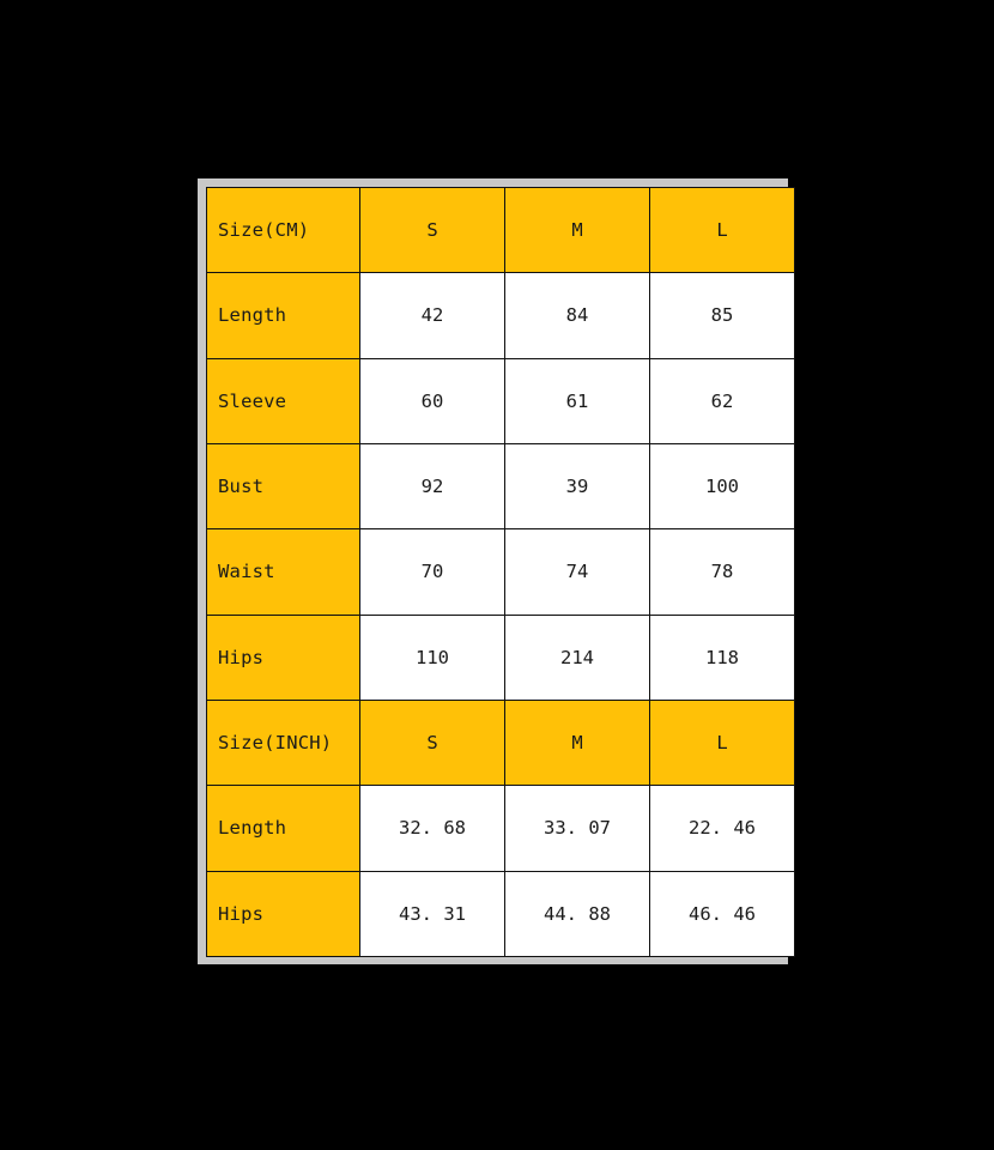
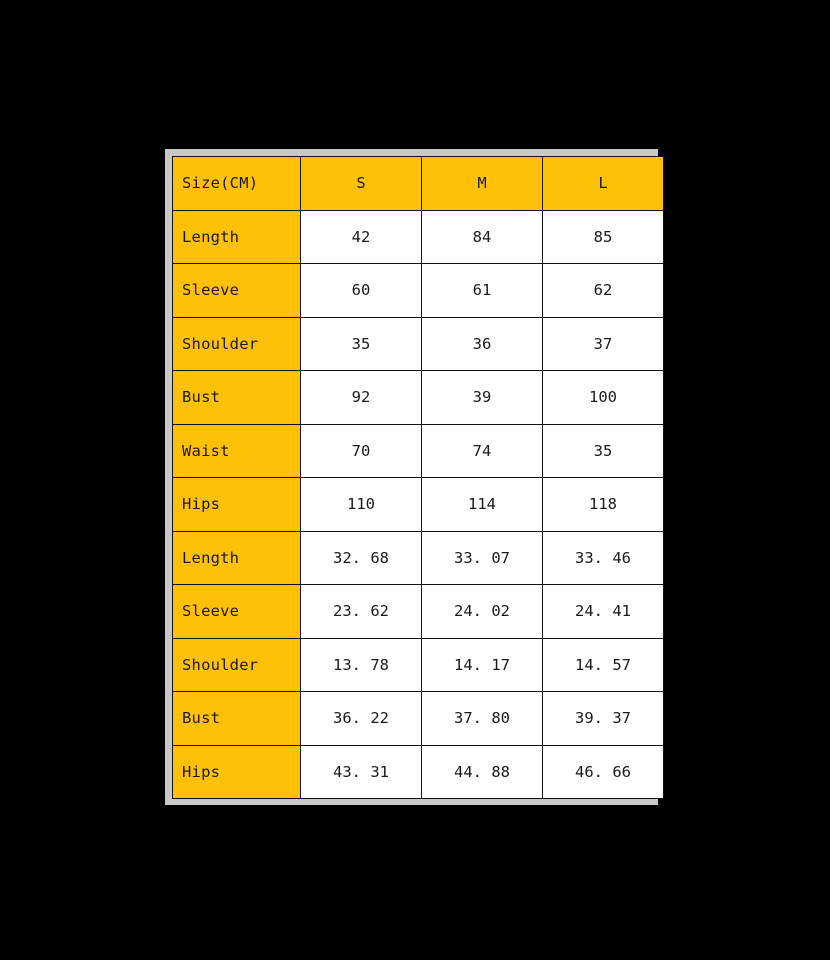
  Size(CM)	S	M	L
  Length	42	84	85
  Sleeve	60	61	62
+ Shoulder	35	36	37
  Bust	92	39	100
- Waist	70	74	78
+ Waist	70	74	35
- Hips	110	214	118
+ Hips	110	114	118
- Size(INCH)	S	M	L
- Length	32. 68	33. 07	22. 46
+ Length	32. 68	33. 07	33. 46
+ Sleeve	23. 62	24. 02	24. 41
+ Shoulder	13. 78	14. 17	14. 57
+ Bust	36. 22	37. 80	39. 37
- Hips	43. 31	44. 88	46. 46
+ Hips	43. 31	44. 88	46. 66
